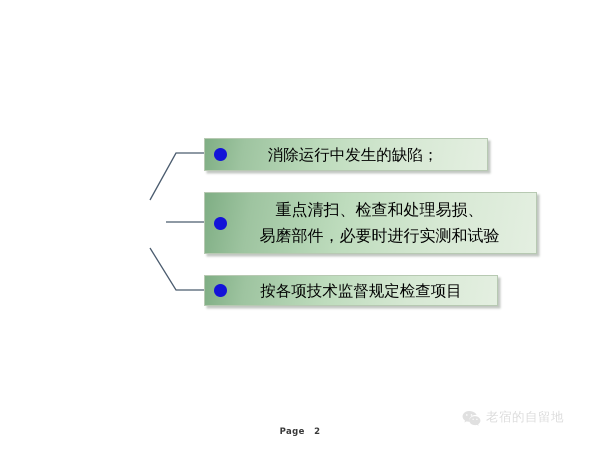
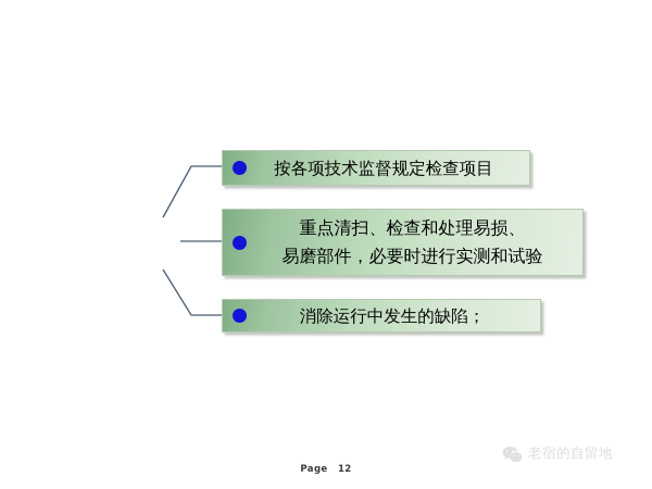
- 消除运行中发生的缺陷；
+ 按各项技术监督规定检查项目
  重点清扫、检查和处理易损、
  易磨部件，必要时进行实测和试验
- 按各项技术监督规定检查项目
+ 消除运行中发生的缺陷；
- Page 2
+ Page 12
  老宿的自留地
